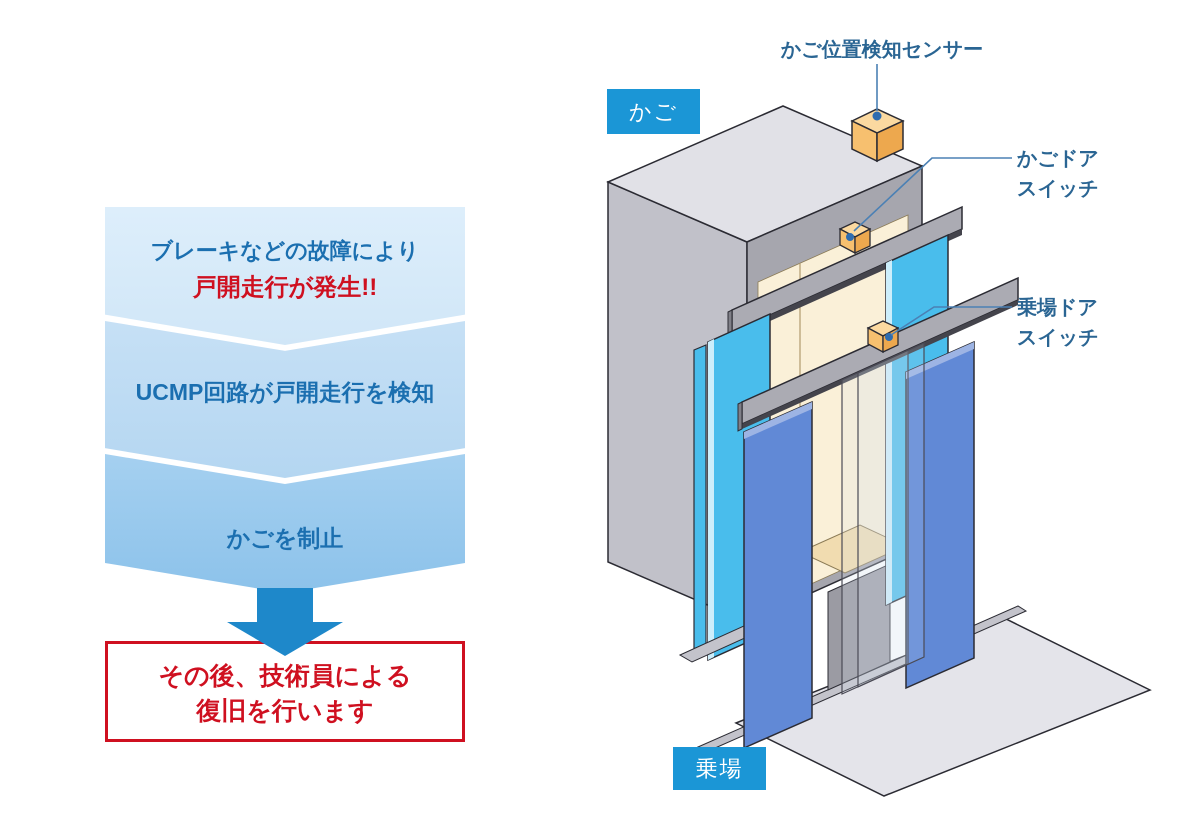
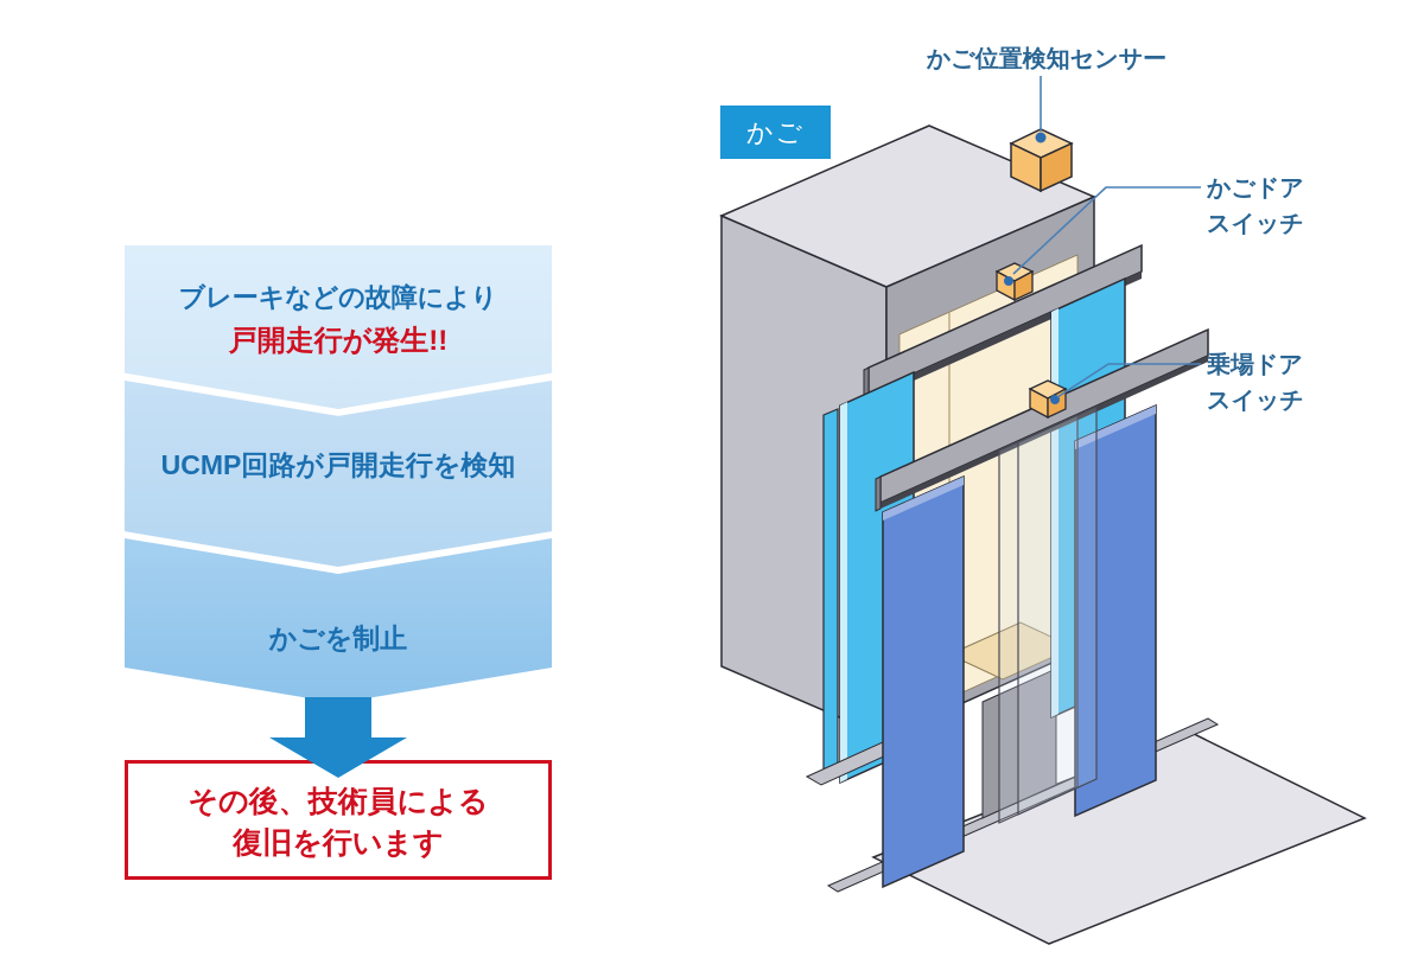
  ブレーキなどの故障により
  戸開走行が発生!!
  UCMP回路が戸開走行を検知
  かごを制止
  その後、技術員による
  復旧を行います
  かご
- 乗場
  かご位置検知センサー
  かごドア
  スイッチ
  乗場ドア
  スイッチ
